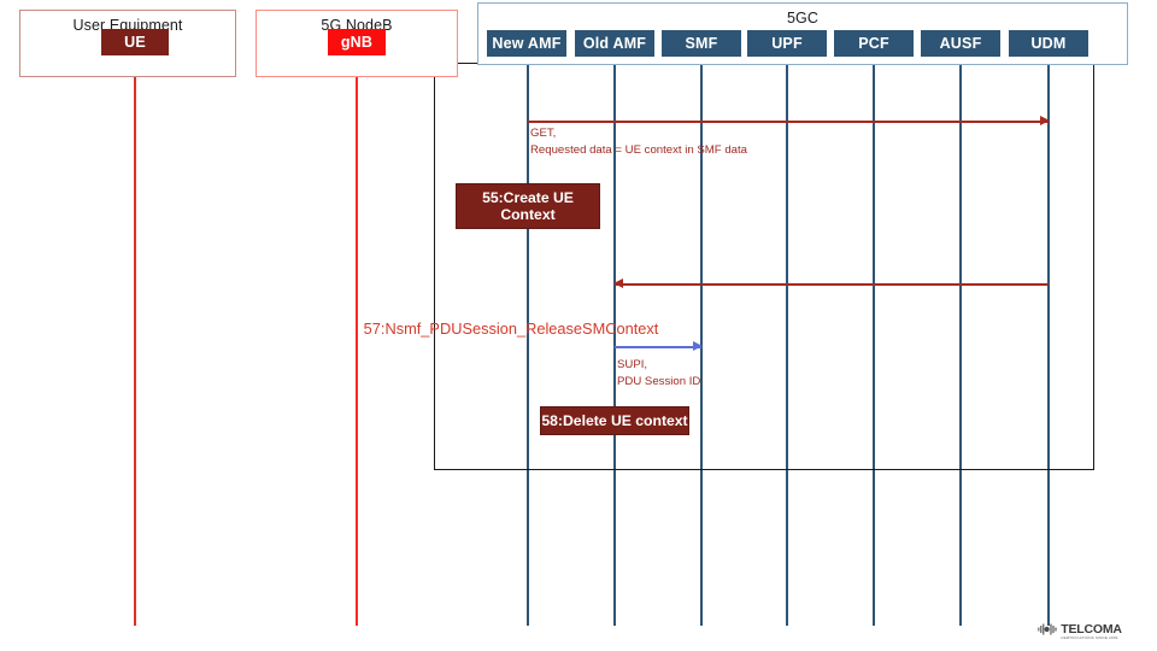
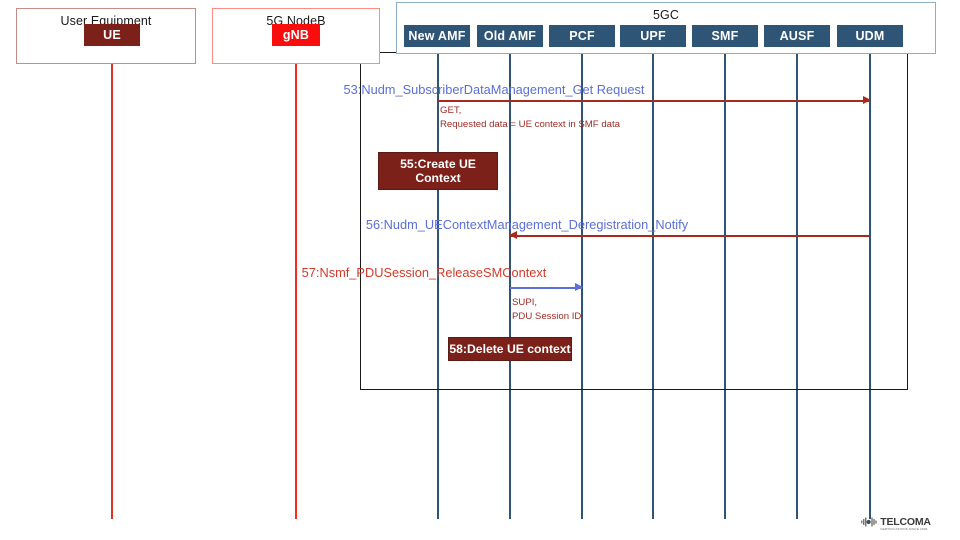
  User Equipment
  UE
  5G NodeB
  gNB
  5GC
  New AMF
  Old AMF
- SMF
+ PCF
  UPF
- PCF
+ SMF
  AUSF
  UDM
+ 53:Nudm_SubscriberDataManagement_Get Request
  GET,
  Requested data = UE context in SMF data
+ 56:Nudm_UEContextManagement_Deregistration_Notify
  57:Nsmf_PDUSession_ReleaseSMContext
  SUPI,
  PDU Session ID
  55:Create UE
  Context
  58:Delete UE context
  TELCOMA
